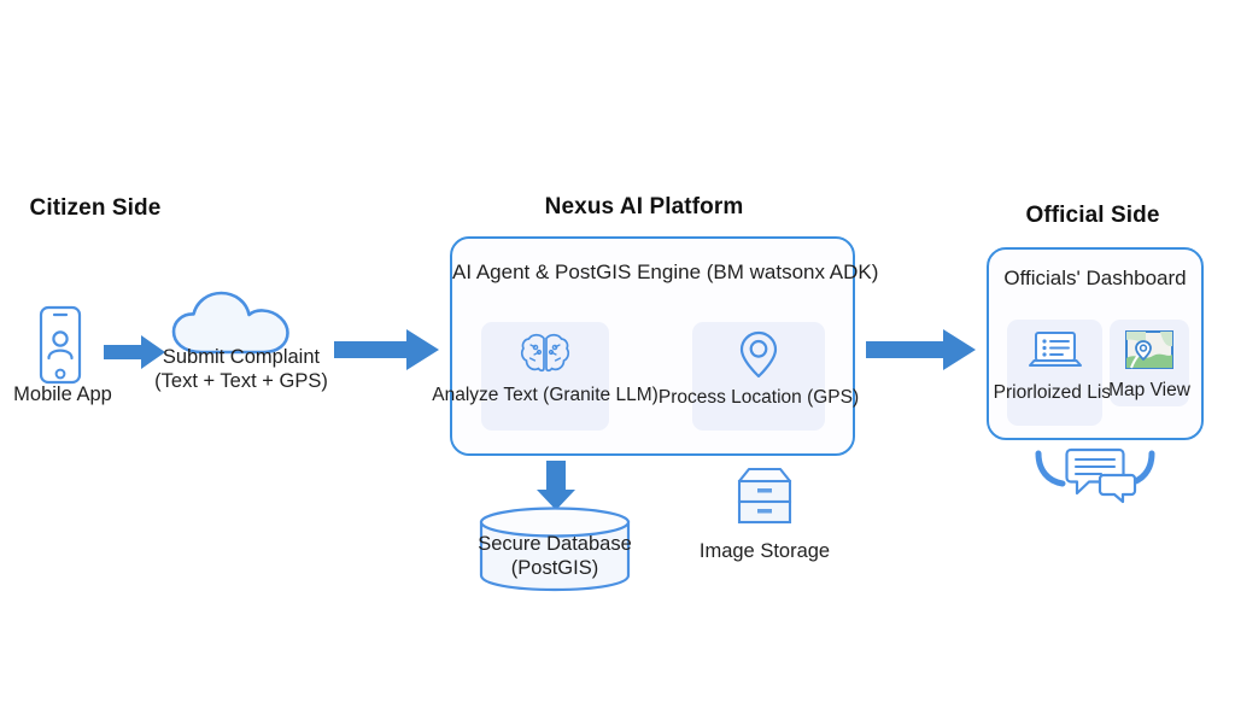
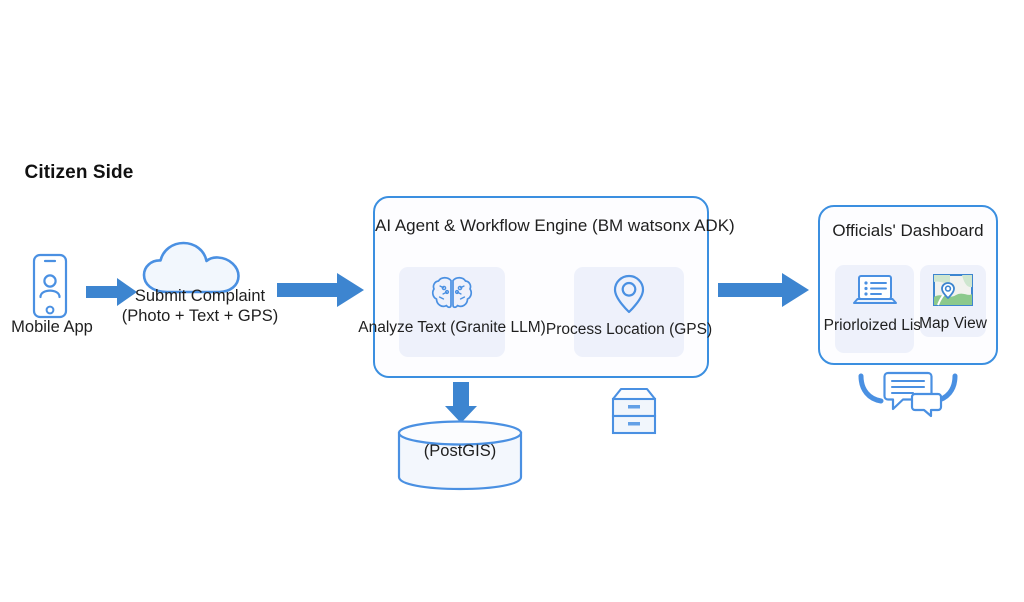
  Citizen Side
- Nexus AI Platform
- Official Side
  Mobile App
  Submit Complaint
- (Text + Text + GPS)
+ (Photo + Text + GPS)
- AI Agent & PostGIS Engine (BM watsonx ADK)
+ AI Agent & Workflow Engine (BM watsonx ADK)
  Analyze Text (Granite LLM)
  Process Location (GPS)
- Secure Database
  (PostGIS)
- Image Storage
  Officials' Dashboard
  Priorloized Lis
  Map View
